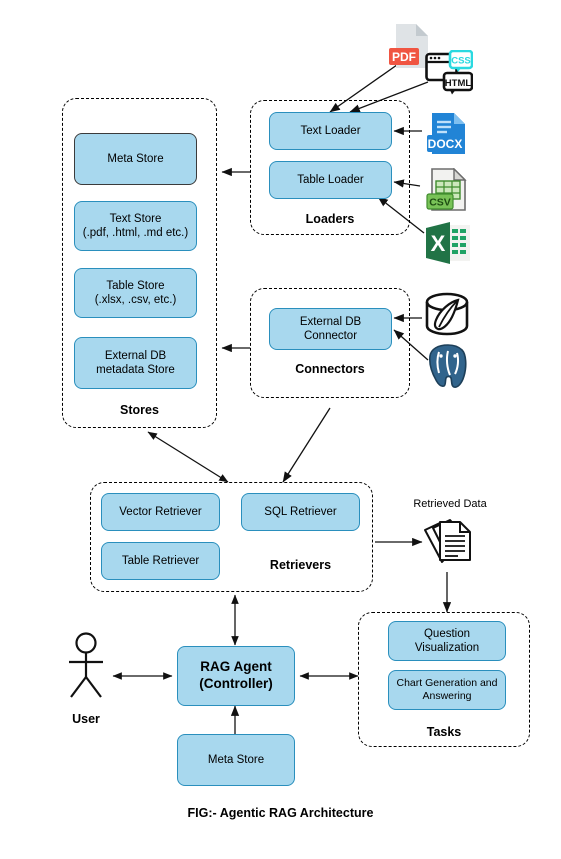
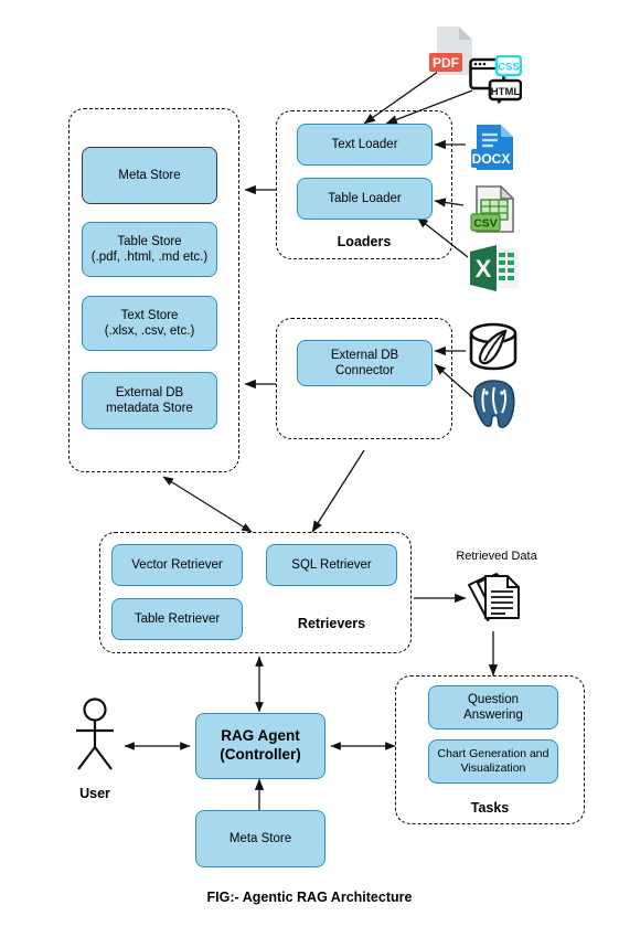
  Meta Store
- Text Store
+ Table Store
  (.pdf, .html, .md etc.)
- Table Store
+ Text Store
  (.xlsx, .csv, etc.)
  External DB
  metadata Store
- Stores
  Text Loader
  Table Loader
  Loaders
  External DB
  Connector
- Connectors
  Vector Retriever
  SQL Retriever
  Table Retriever
  Retrievers
  Question
- Visualization
+ Answering
  Chart Generation and
- Answering
+ Visualization
  Tasks
  RAG Agent
  (Controller)
  Meta Store
  User
  Retrieved Data
  PDF
  CSS
  HTML
  DOCX
  CSV
  X
  FIG:- Agentic RAG Architecture
